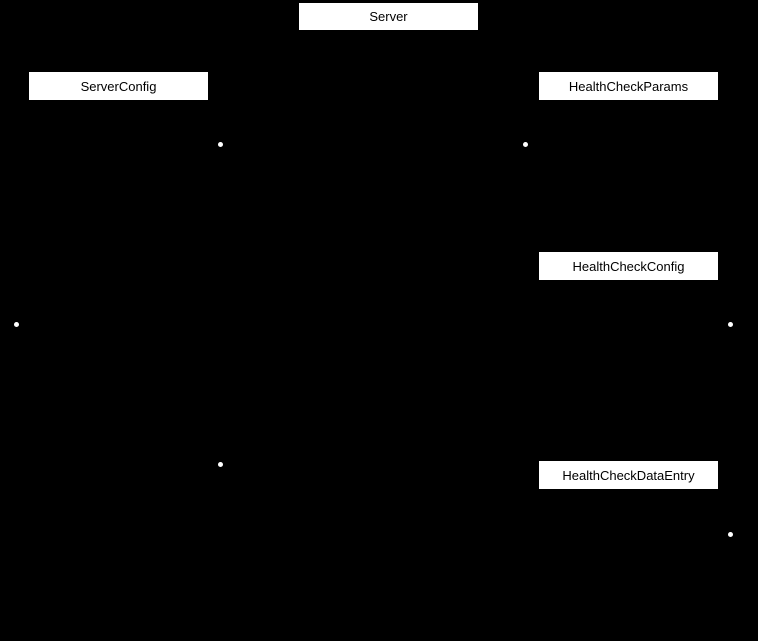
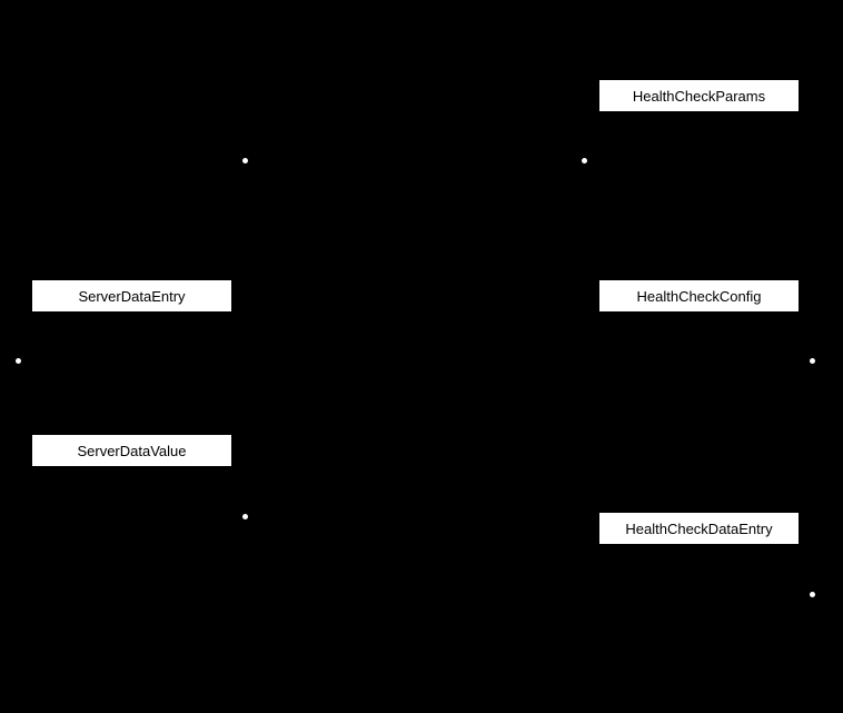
- Server
- ServerConfig
  HealthCheckParams
+ ServerDataEntry
  HealthCheckConfig
+ ServerDataValue
  HealthCheckDataEntry
